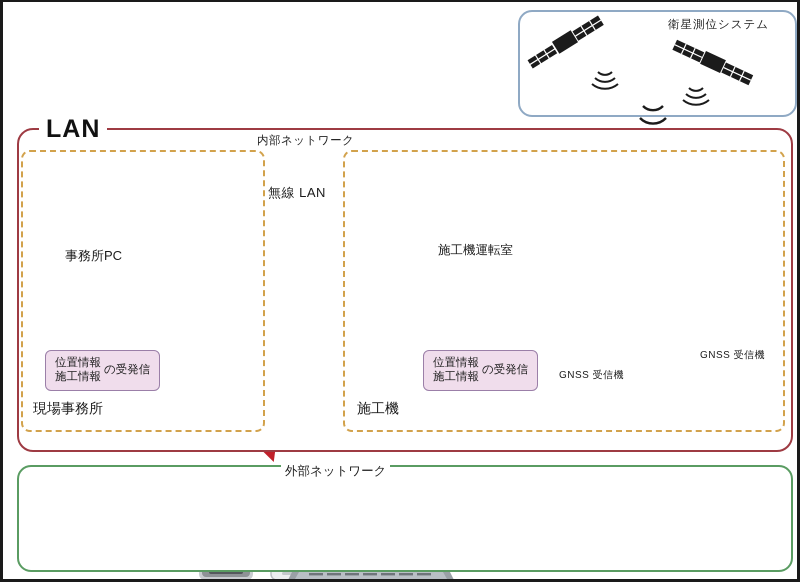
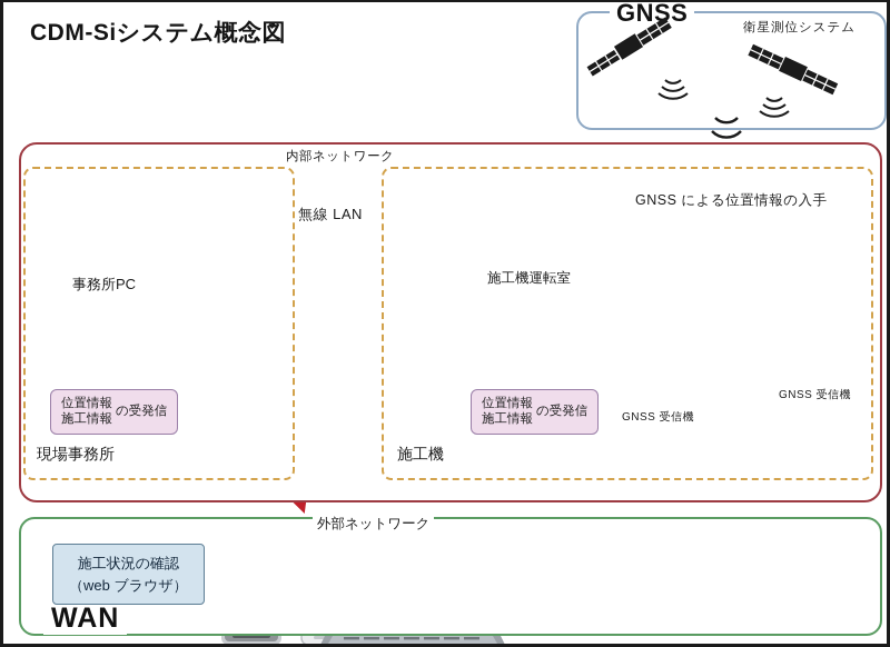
+ CDM-Siシステム概念図
+ GNSS
  衛星測位システム
- LAN
  内部ネットワーク
  無線 LAN
  事務所PC
  施工機運転室
+ GNSS による位置情報の入手
  GNSS 受信機
  GNSS 受信機
  位置情報
  施工情報
  の受発信
  位置情報
  施工情報
  の受発信
  現場事務所
  施工機
+ WAN
  外部ネットワーク
+ 施工状況の確認
+ （web ブラウザ）
